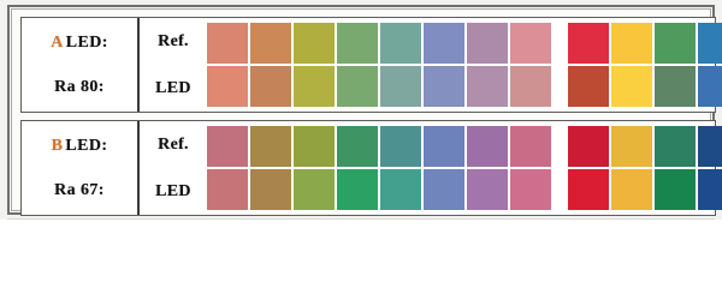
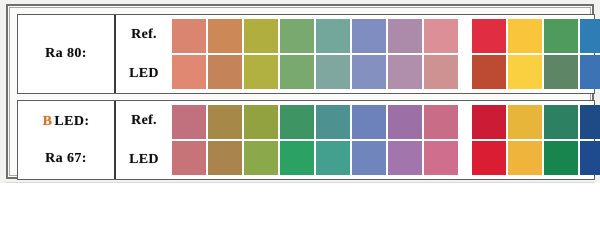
- A LED:
  Ra 80:
  Ref.
  LED
  B LED:
  Ra 67:
  Ref.
  LED
